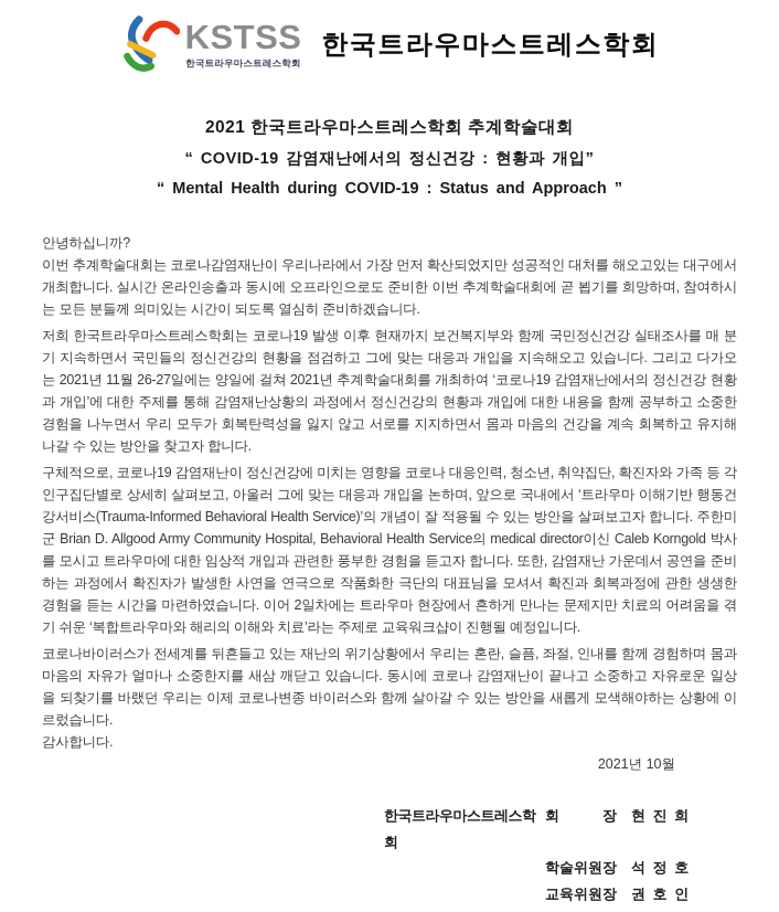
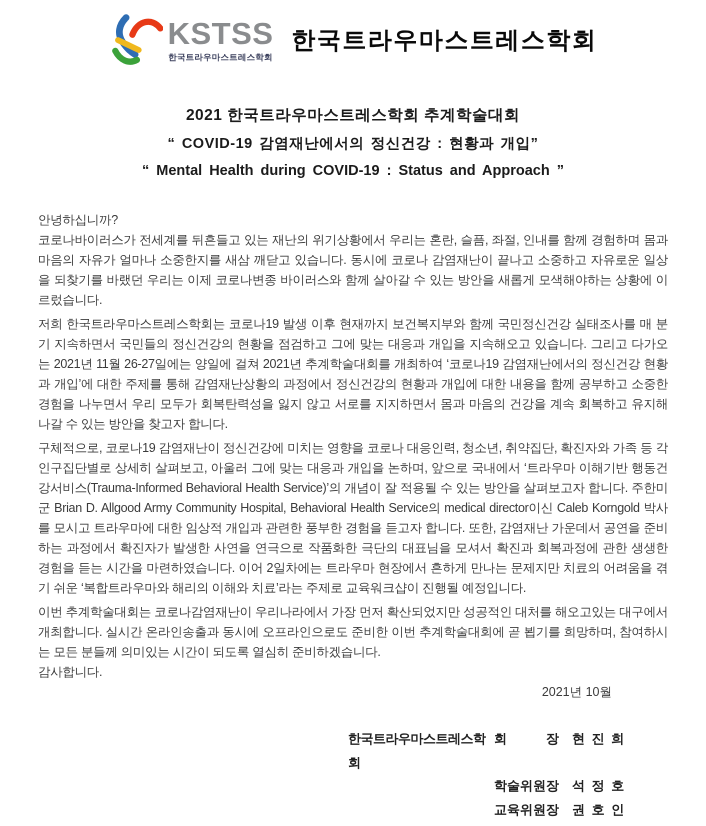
  KSTSS
  한국트라우마스트레스학회
  한국트라우마스트레스학회
  2021 한국트라우마스트레스학회 추계학술대회
  “ COVID-19 감염재난에서의 정신건강 : 현황과 개입”
  “ Mental Health during COVID-19 : Status and Approach ”
  안녕하십니까?
- 이번 추계학술대회는 코로나감염재난이 우리나라에서 가장 먼저 확산되었지만 성공적인 대처를 해오고있는 대구에서 개최합니다. 실시간 온라인송출과 동시에 오프라인으로도 준비한 이번 추계학술대회에 곧 뵙기를 희망하며, 참여하시는 모든 분들께 의미있는 시간이 되도록 열심히 준비하겠습니다.
+ 코로나바이러스가 전세계를 뒤흔들고 있는 재난의 위기상황에서 우리는 혼란, 슬픔, 좌절, 인내를 함께 경험하며 몸과 마음의 자유가 얼마나 소중한지를 새삼 깨닫고 있습니다. 동시에 코로나 감염재난이 끝나고 소중하고 자유로운 일상을 되찾기를 바랬던 우리는 이제 코로나변종 바이러스와 함께 살아갈 수 있는 방안을 새롭게 모색해야하는 상황에 이르렀습니다.
  저희 한국트라우마스트레스학회는 코로나19 발생 이후 현재까지 보건복지부와 함께 국민정신건강 실태조사를 매 분기 지속하면서 국민들의 정신건강의 현황을 점검하고 그에 맞는 대응과 개입을 지속해오고 있습니다. 그리고 다가오는 2021년 11월 26-27일에는 양일에 걸쳐 2021년 추계학술대회를 개최하여 ‘코로나19 감염재난에서의 정신건강 현황과 개입’에 대한 주제를 통해 감염재난상황의 과정에서 정신건강의 현황과 개입에 대한 내용을 함께 공부하고 소중한 경험을 나누면서 우리 모두가 회복탄력성을 잃지 않고 서로를 지지하면서 몸과 마음의 건강을 계속 회복하고 유지해나갈 수 있는 방안을 찾고자 합니다.
  구체적으로, 코로나19 감염재난이 정신건강에 미치는 영향을 코로나 대응인력, 청소년, 취약집단, 확진자와 가족 등 각 인구집단별로 상세히 살펴보고, 아울러 그에 맞는 대응과 개입을 논하며, 앞으로 국내에서 ‘트라우마 이해기반 행동건강서비스(Trauma-Informed Behavioral Health Service)’의 개념이 잘 적용될 수 있는 방안을 살펴보고자 합니다. 주한미군 Brian D. Allgood Army Community Hospital, Behavioral Health Service의 medical director이신 Caleb Korngold 박사를 모시고 트라우마에 대한 임상적 개입과 관련한 풍부한 경험을 듣고자 합니다. 또한, 감염재난 가운데서 공연을 준비하는 과정에서 확진자가 발생한 사연을 연극으로 작품화한 극단의 대표님을 모셔서 확진과 회복과정에 관한 생생한 경험을 듣는 시간을 마련하였습니다. 이어 2일차에는 트라우마 현장에서 흔하게 만나는 문제지만 치료의 어려움을 겪기 쉬운 ‘복합트라우마와 해리의 이해와 치료’라는 주제로 교육워크샵이 진행될 예정입니다.
- 코로나바이러스가 전세계를 뒤흔들고 있는 재난의 위기상황에서 우리는 혼란, 슬픔, 좌절, 인내를 함께 경험하며 몸과 마음의 자유가 얼마나 소중한지를 새삼 깨닫고 있습니다. 동시에 코로나 감염재난이 끝나고 소중하고 자유로운 일상을 되찾기를 바랬던 우리는 이제 코로나변종 바이러스와 함께 살아갈 수 있는 방안을 새롭게 모색해야하는 상황에 이르렀습니다.
+ 이번 추계학술대회는 코로나감염재난이 우리나라에서 가장 먼저 확산되었지만 성공적인 대처를 해오고있는 대구에서 개최합니다. 실시간 온라인송출과 동시에 오프라인으로도 준비한 이번 추계학술대회에 곧 뵙기를 희망하며, 참여하시는 모든 분들께 의미있는 시간이 되도록 열심히 준비하겠습니다.
  감사합니다.
  2021년 10월
  한국트라우마스트레스학회
  회 장
  현 진 희
  학술위원장
  석 정 호
  교육위원장
  권 호 인
